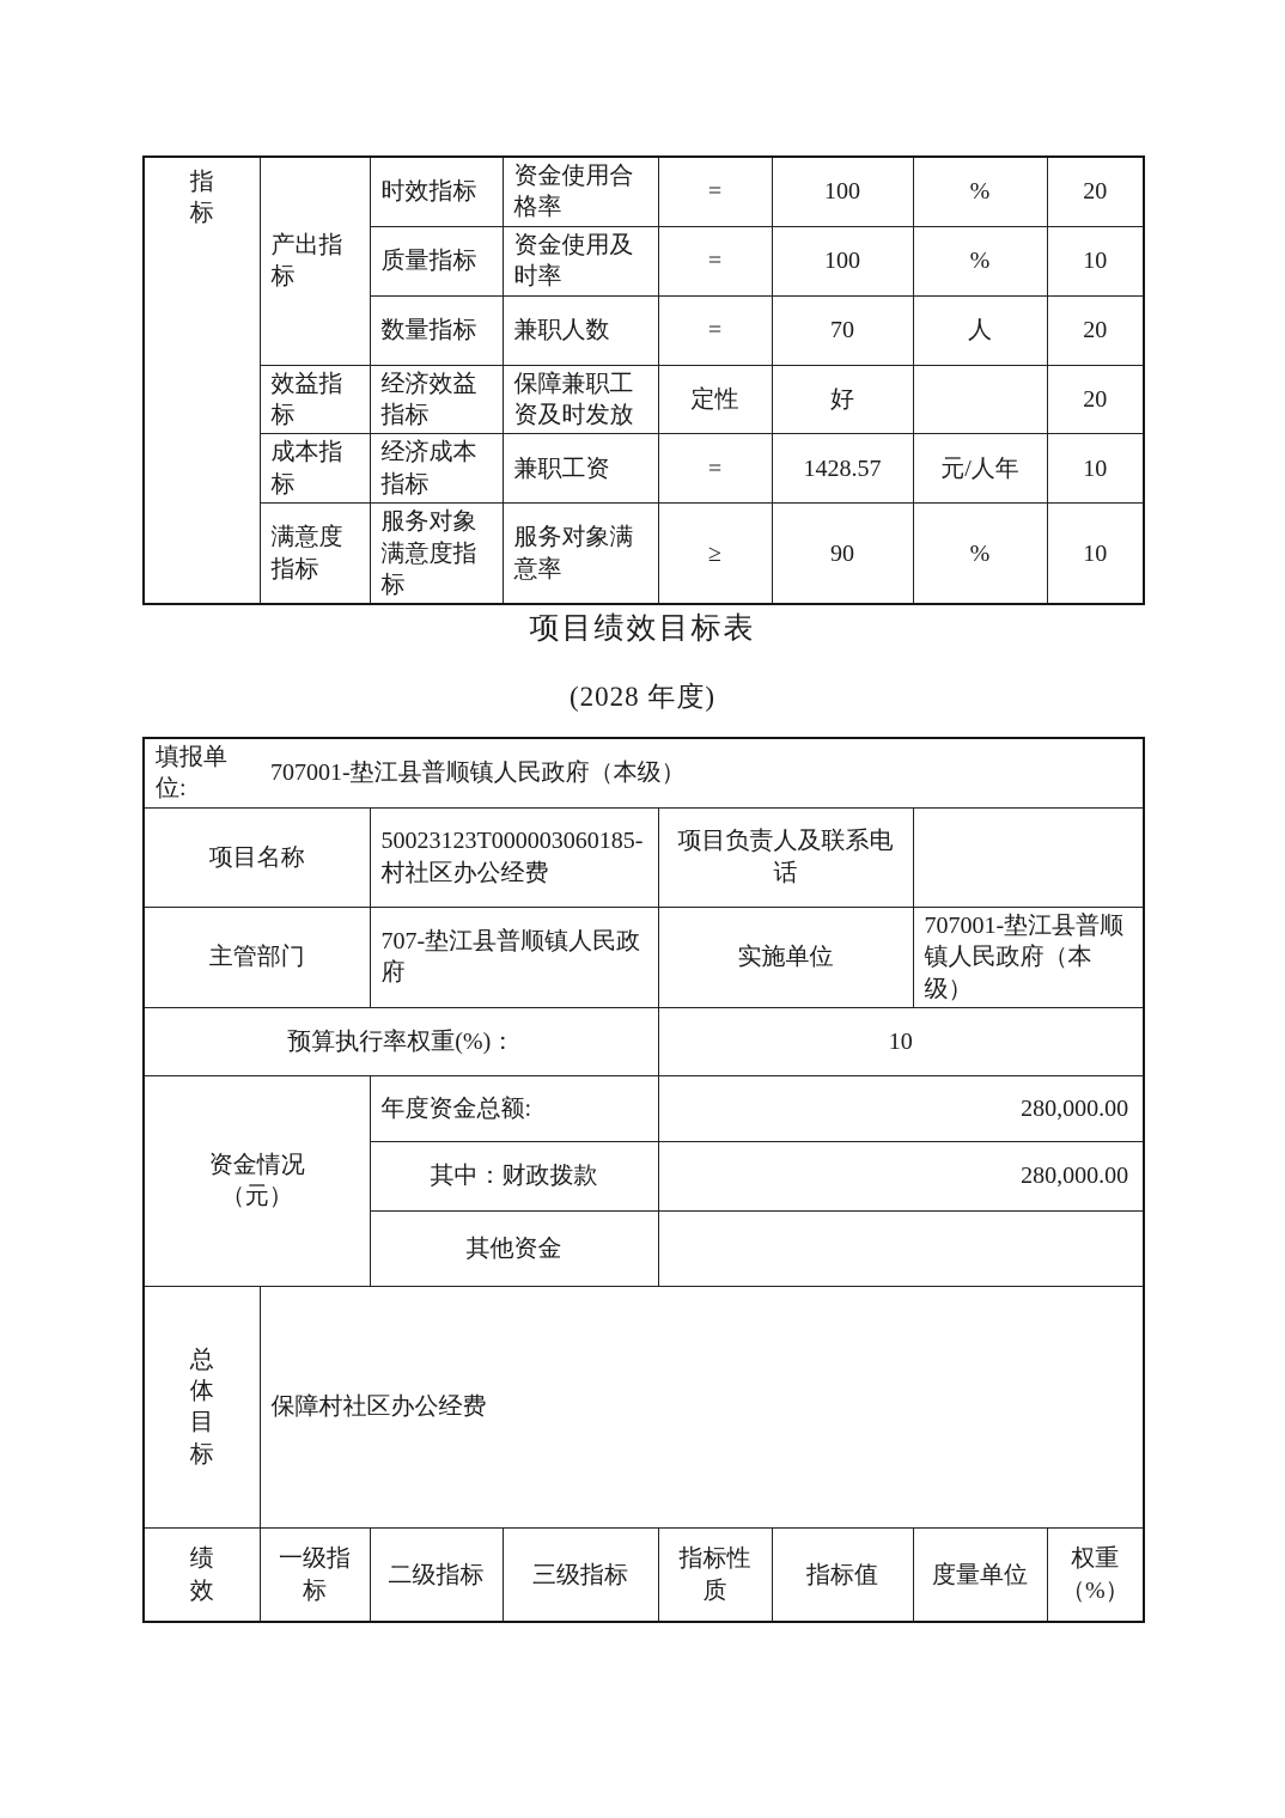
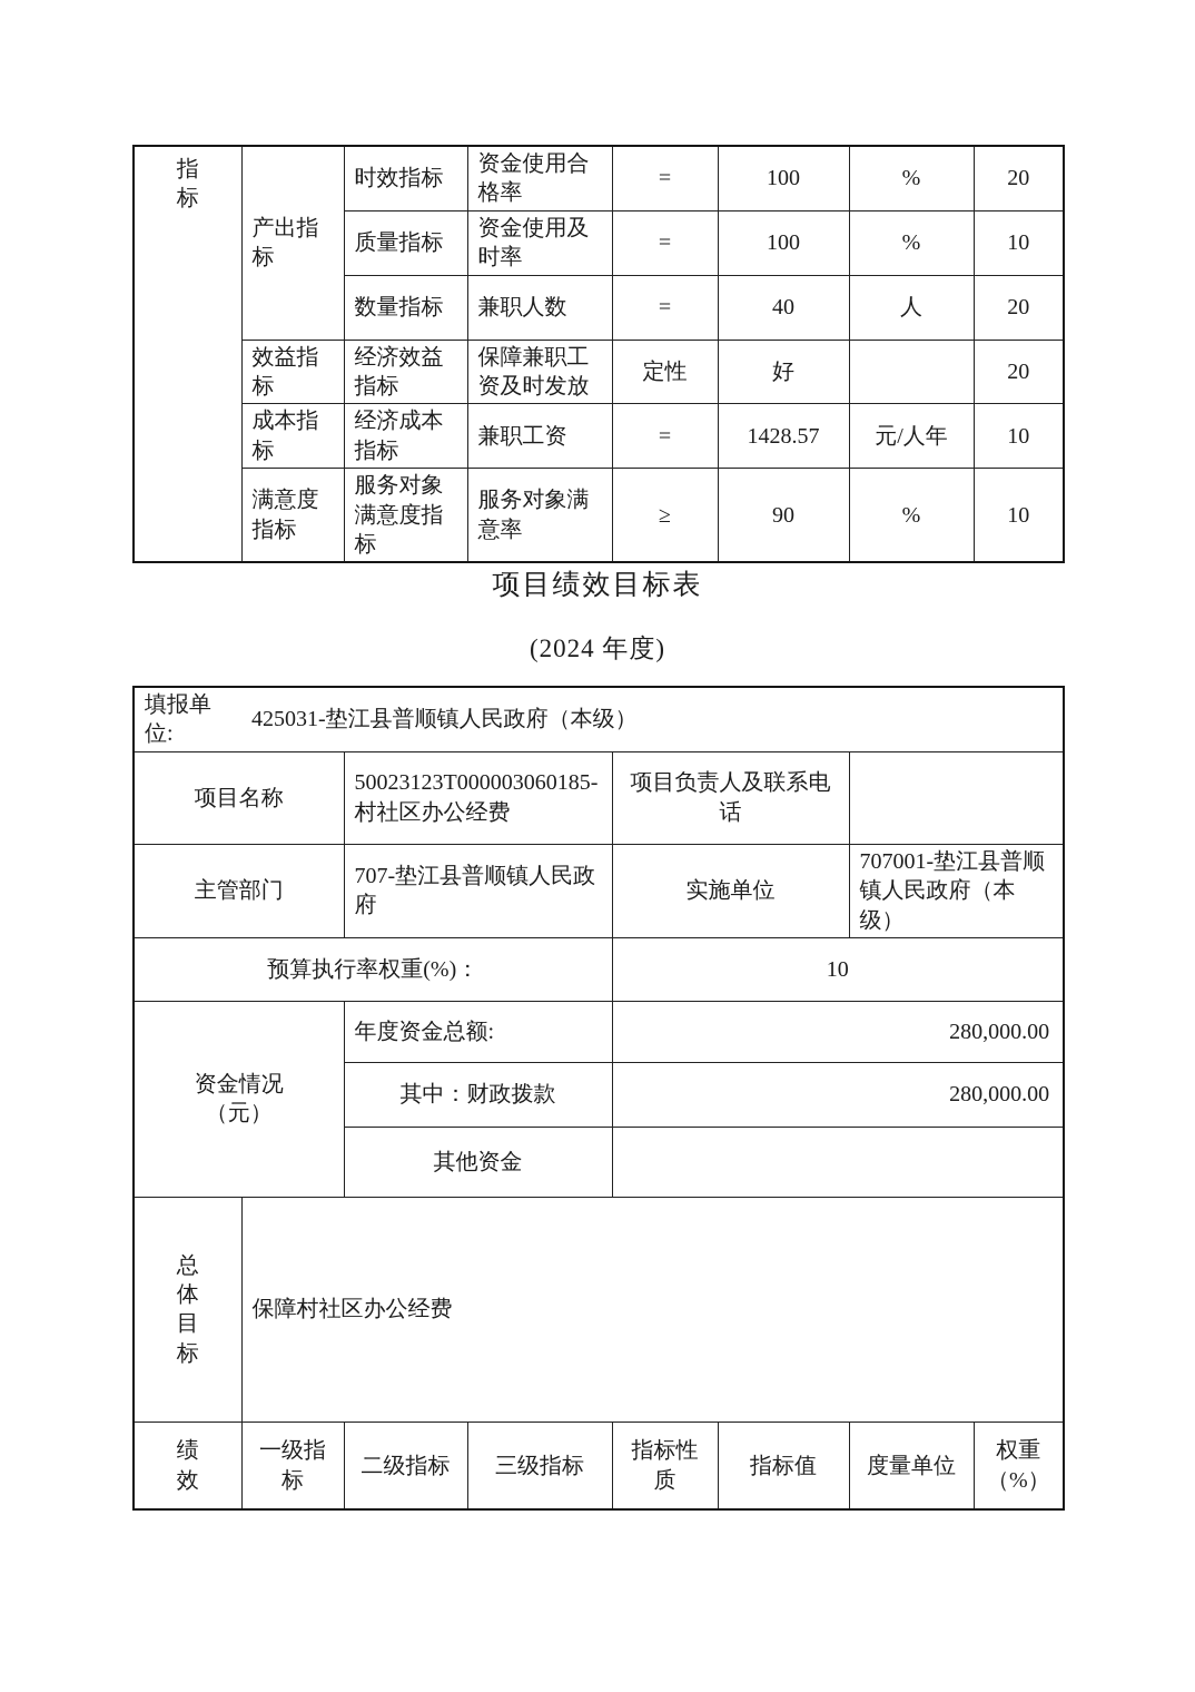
  指 标	产出指 标	时效指标	资金使用合 格率	=	100	%	20
  质量指标	资金使用及 时率	=	100	%	10
- 数量指标	兼职人数	=	70	人	20
+ 数量指标	兼职人数	=	40	人	20
  效益指 标	经济效益 指标	保障兼职工 资及时发放	定性	好		20
  成本指 标	经济成本 指标	兼职工资	=	1428.57	元/人年	10
  满意度 指标	服务对象 满意度指 标	服务对象满 意率	≥	90	%	10
  项目绩效目标表
- (2028 年度)
+ (2024 年度)
- 填报单 位:	707001-垫江县普顺镇人民政府（本级）
+ 填报单 位:	425031-垫江县普顺镇人民政府（本级）
  项目名称	50023123T000003060185- 村社区办公经费	项目负责人及联系电 话
  主管部门	707-垫江县普顺镇人民政 府	实施单位	707001-垫江县普顺 镇人民政府（本级）
  预算执行率权重(%)：	10
  资金情况 （元）	年度资金总额:	280,000.00
  其中：财政拨款	280,000.00
  其他资金
  总 体 目 标	保障村社区办公经费
  绩 效	一级指 标	二级指标	三级指标	指标性 质	指标值	度量单位	权重 （%）
